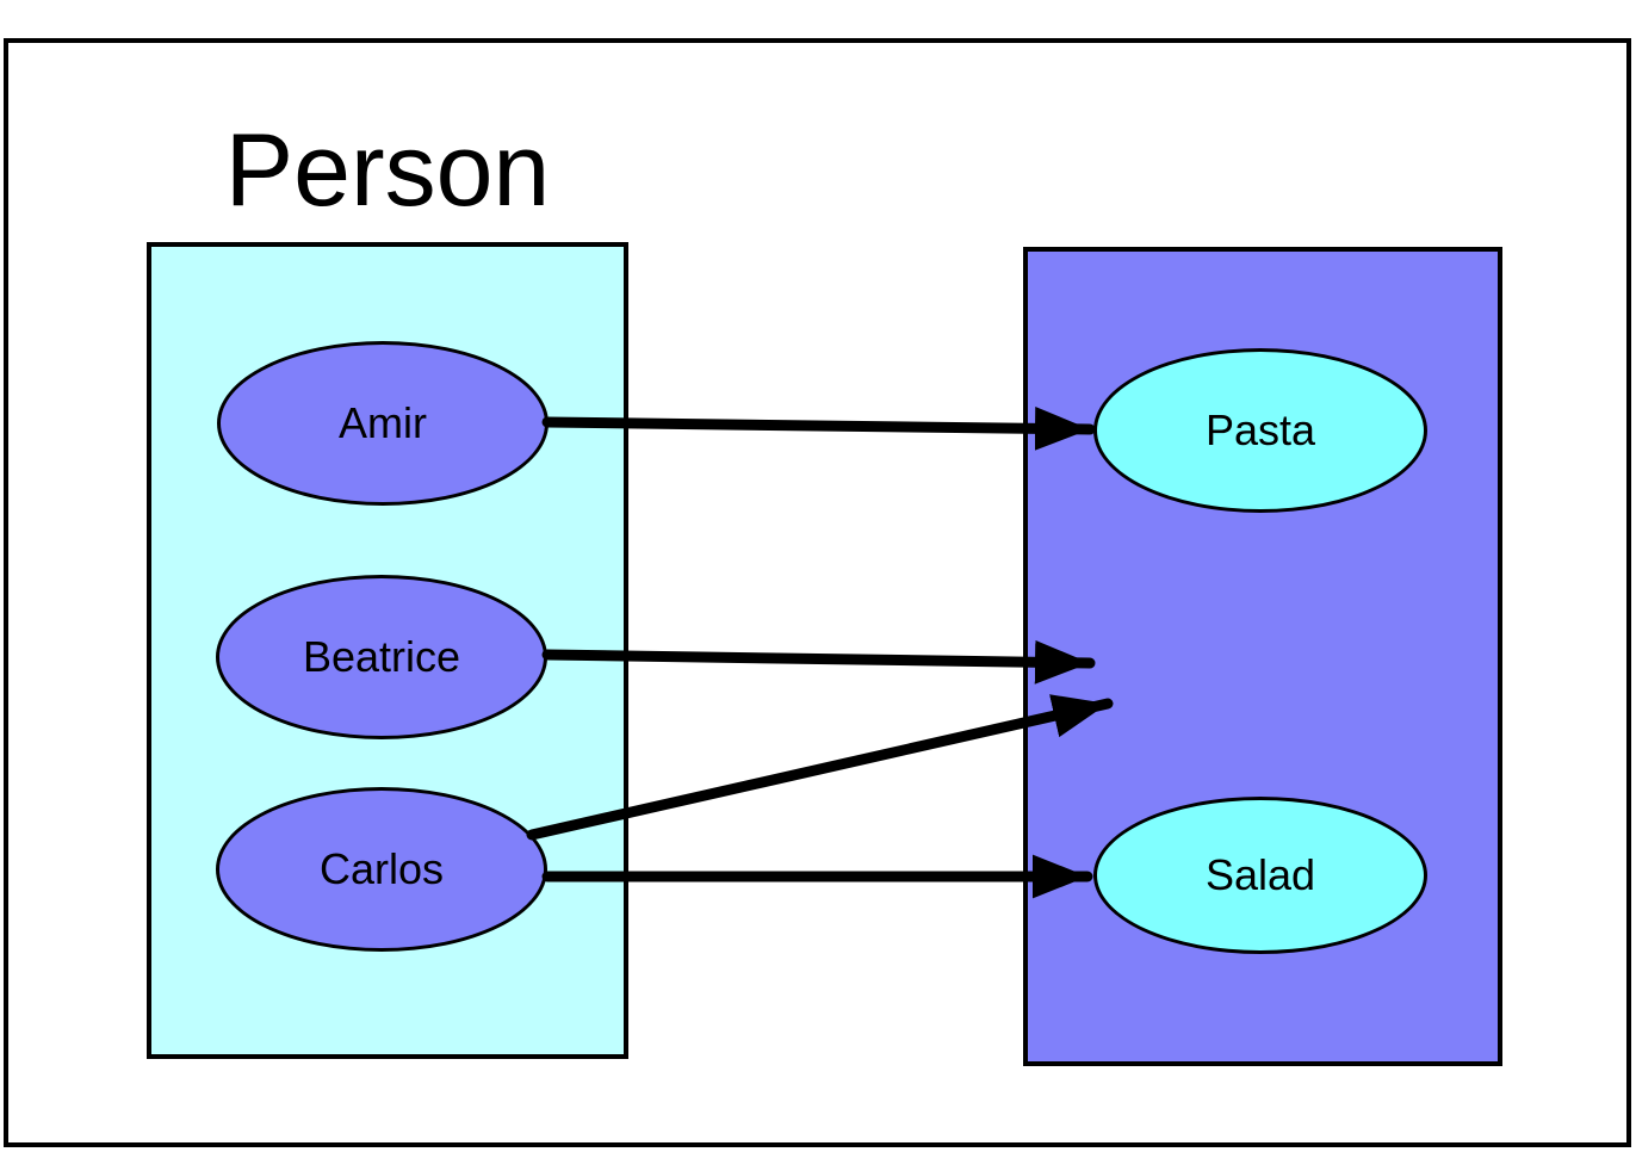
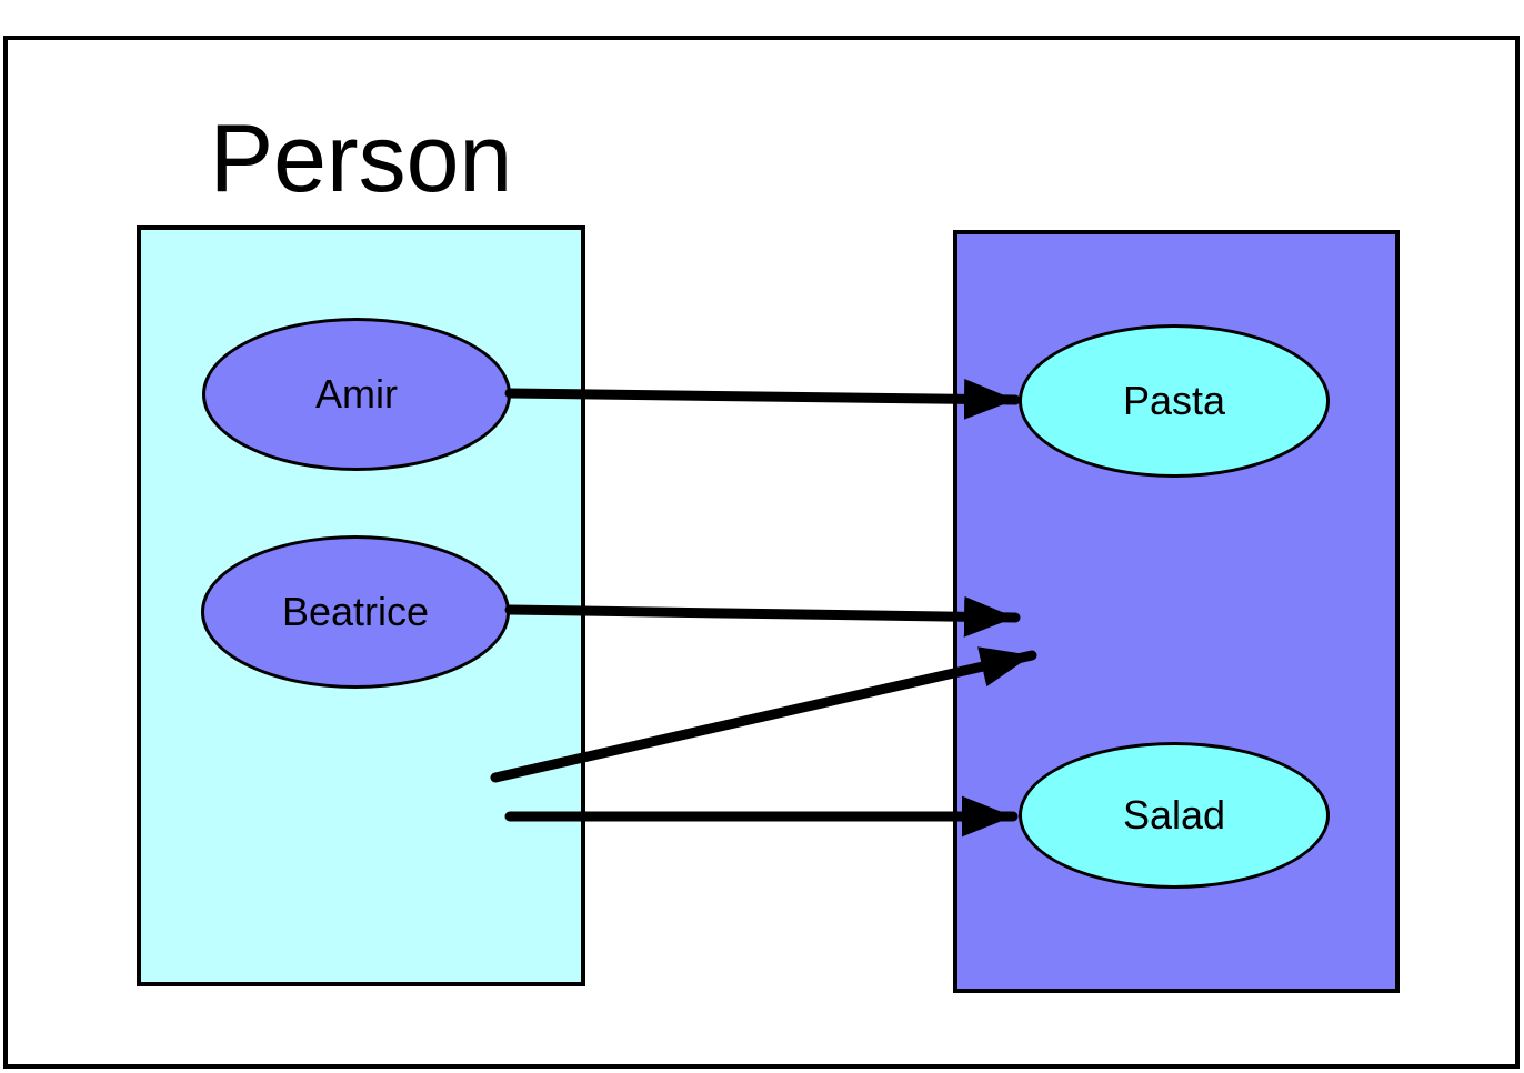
  Person
  Amir
  Beatrice
- Carlos
  Pasta
  Salad
